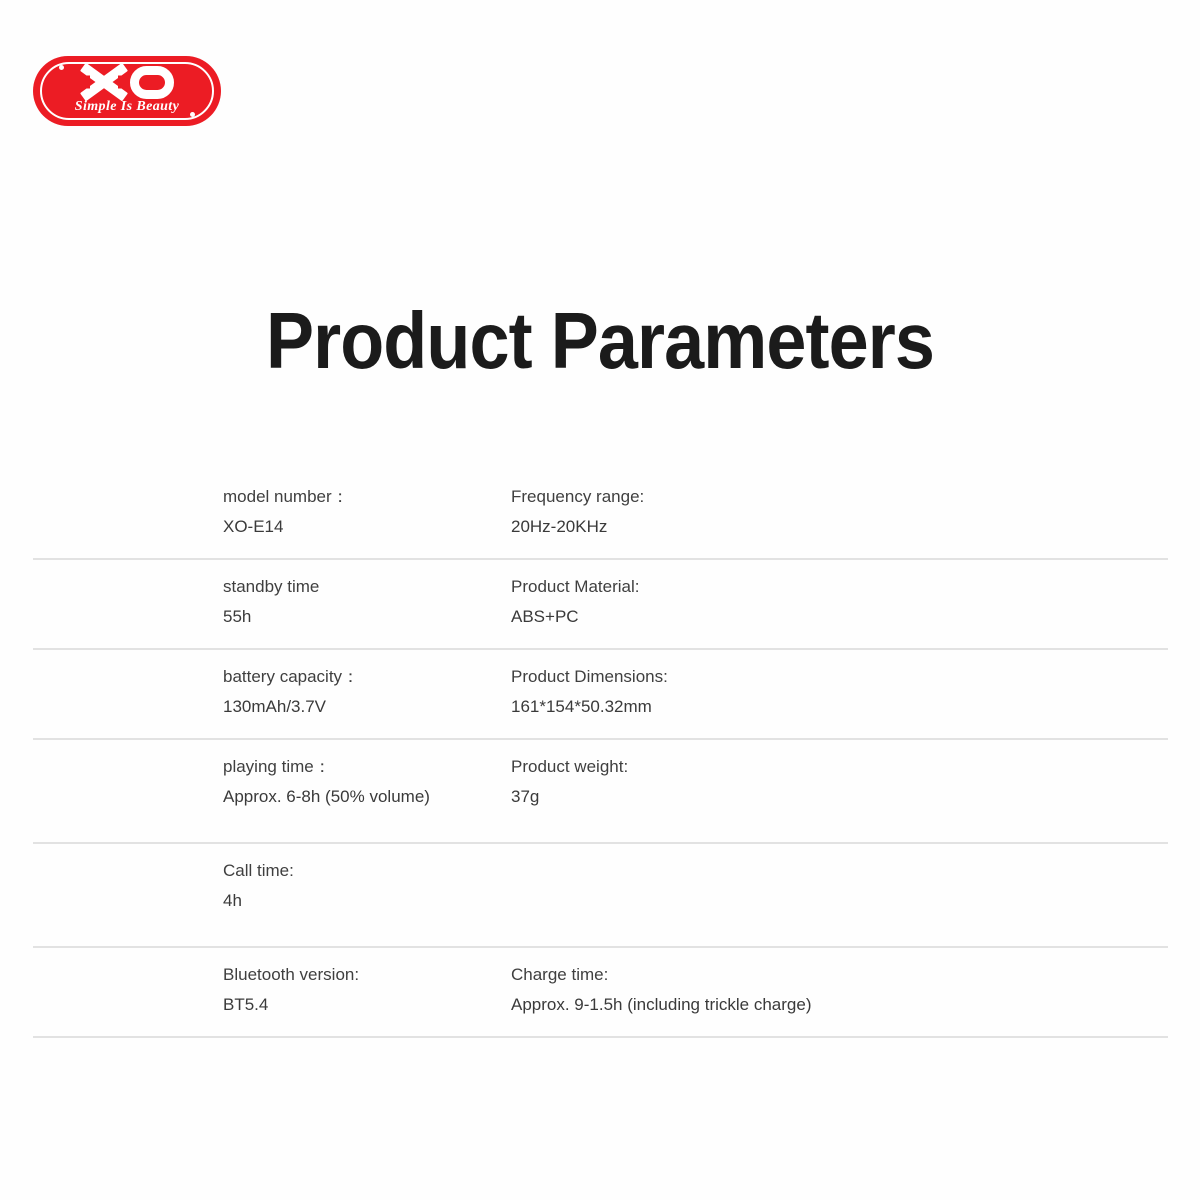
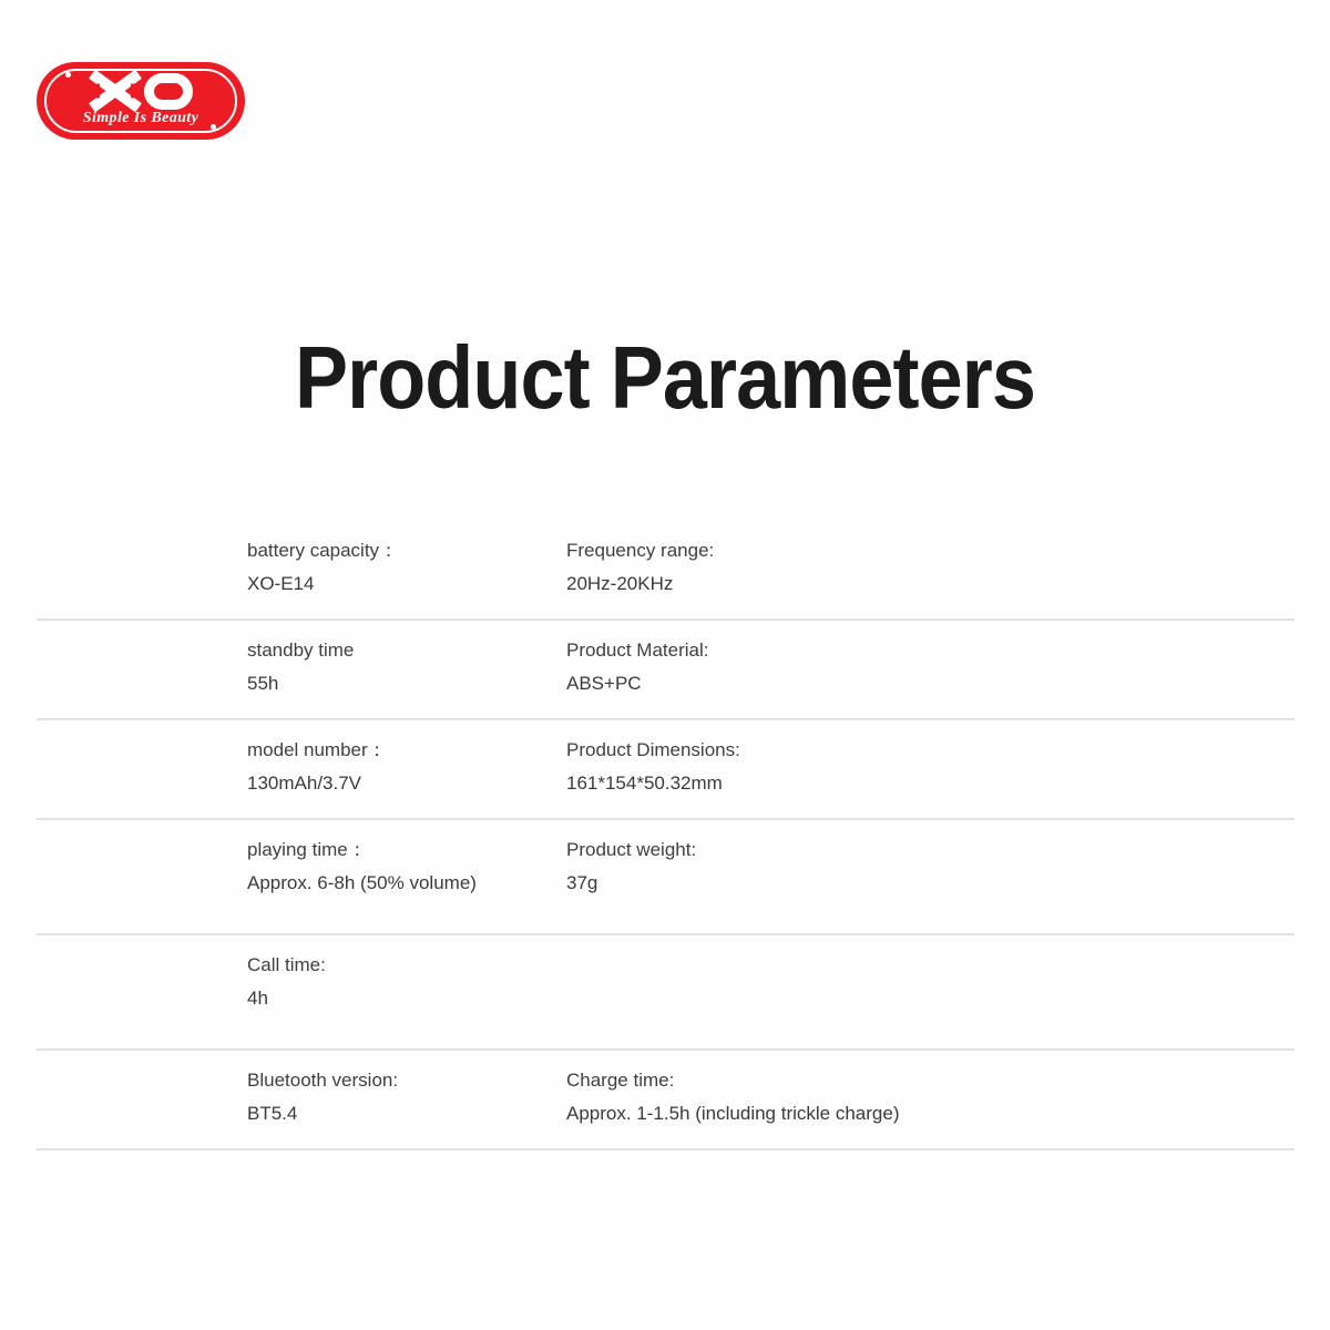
  Simple Is Beauty
  Product Parameters
- model number：
+ battery capacity：
  XO-E14
  Frequency range:
  20Hz-20KHz
  standby time
  55h
  Product Material:
  ABS+PC
- battery capacity：
+ model number：
  130mAh/3.7V
  Product Dimensions:
  161*154*50.32mm
  playing time：
  Approx. 6-8h (50% volume)
  Product weight:
  37g
  Call time:
  4h
  Bluetooth version:
  BT5.4
  Charge time:
- Approx. 9-1.5h (including trickle charge)
+ Approx. 1-1.5h (including trickle charge)
